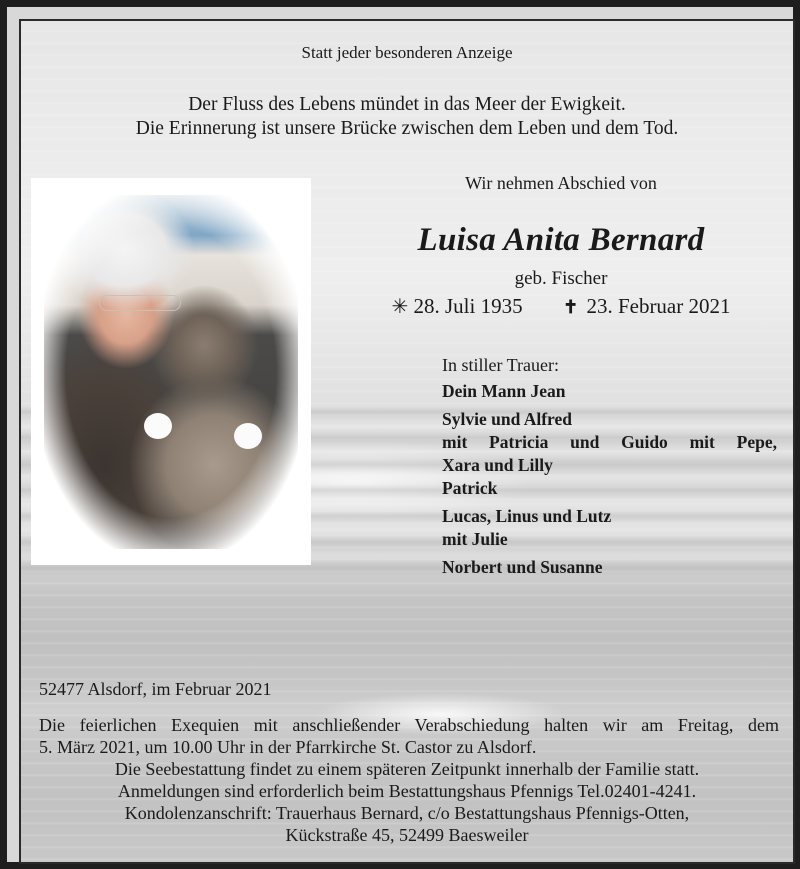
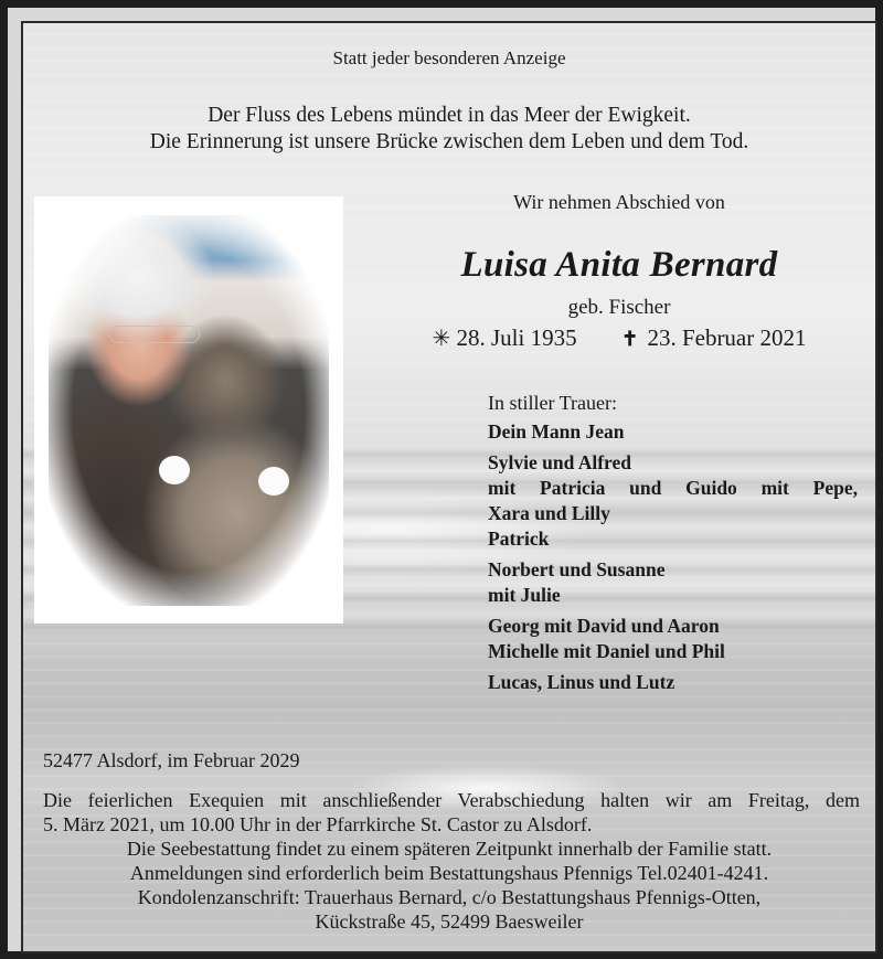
  Statt jeder besonderen Anzeige
  Der Fluss des Lebens mündet in das Meer der Ewigkeit.
  Die Erinnerung ist unsere Brücke zwischen dem Leben und dem Tod.
  Wir nehmen Abschied von
  Luisa Anita Bernard
  geb. Fischer
  ✳ 28. Juli 1935 ✝ 23. Februar 2021
  In stiller Trauer:
  Dein Mann Jean
  Sylvie und Alfred
  mit Patricia und Guido mit Pepe,
  Xara und Lilly
  Patrick
- Lucas, Linus und Lutz
+ Norbert und Susanne
  mit Julie
+ Georg mit David und Aaron
+ Michelle mit Daniel und Phil
- Norbert und Susanne
+ Lucas, Linus und Lutz
- 52477 Alsdorf, im Februar 2021
+ 52477 Alsdorf, im Februar 2029
  Die feierlichen Exequien mit anschließender Verabschiedung halten wir am Freitag, dem
  5. März 2021, um 10.00 Uhr in der Pfarrkirche St. Castor zu Alsdorf.
  Die Seebestattung findet zu einem späteren Zeitpunkt innerhalb der Familie statt.
  Anmeldungen sind erforderlich beim Bestattungshaus Pfennigs Tel.02401-4241.
  Kondolenzanschrift: Trauerhaus Bernard, c/o Bestattungshaus Pfennigs-Otten,
  Kückstraße 45, 52499 Baesweiler
